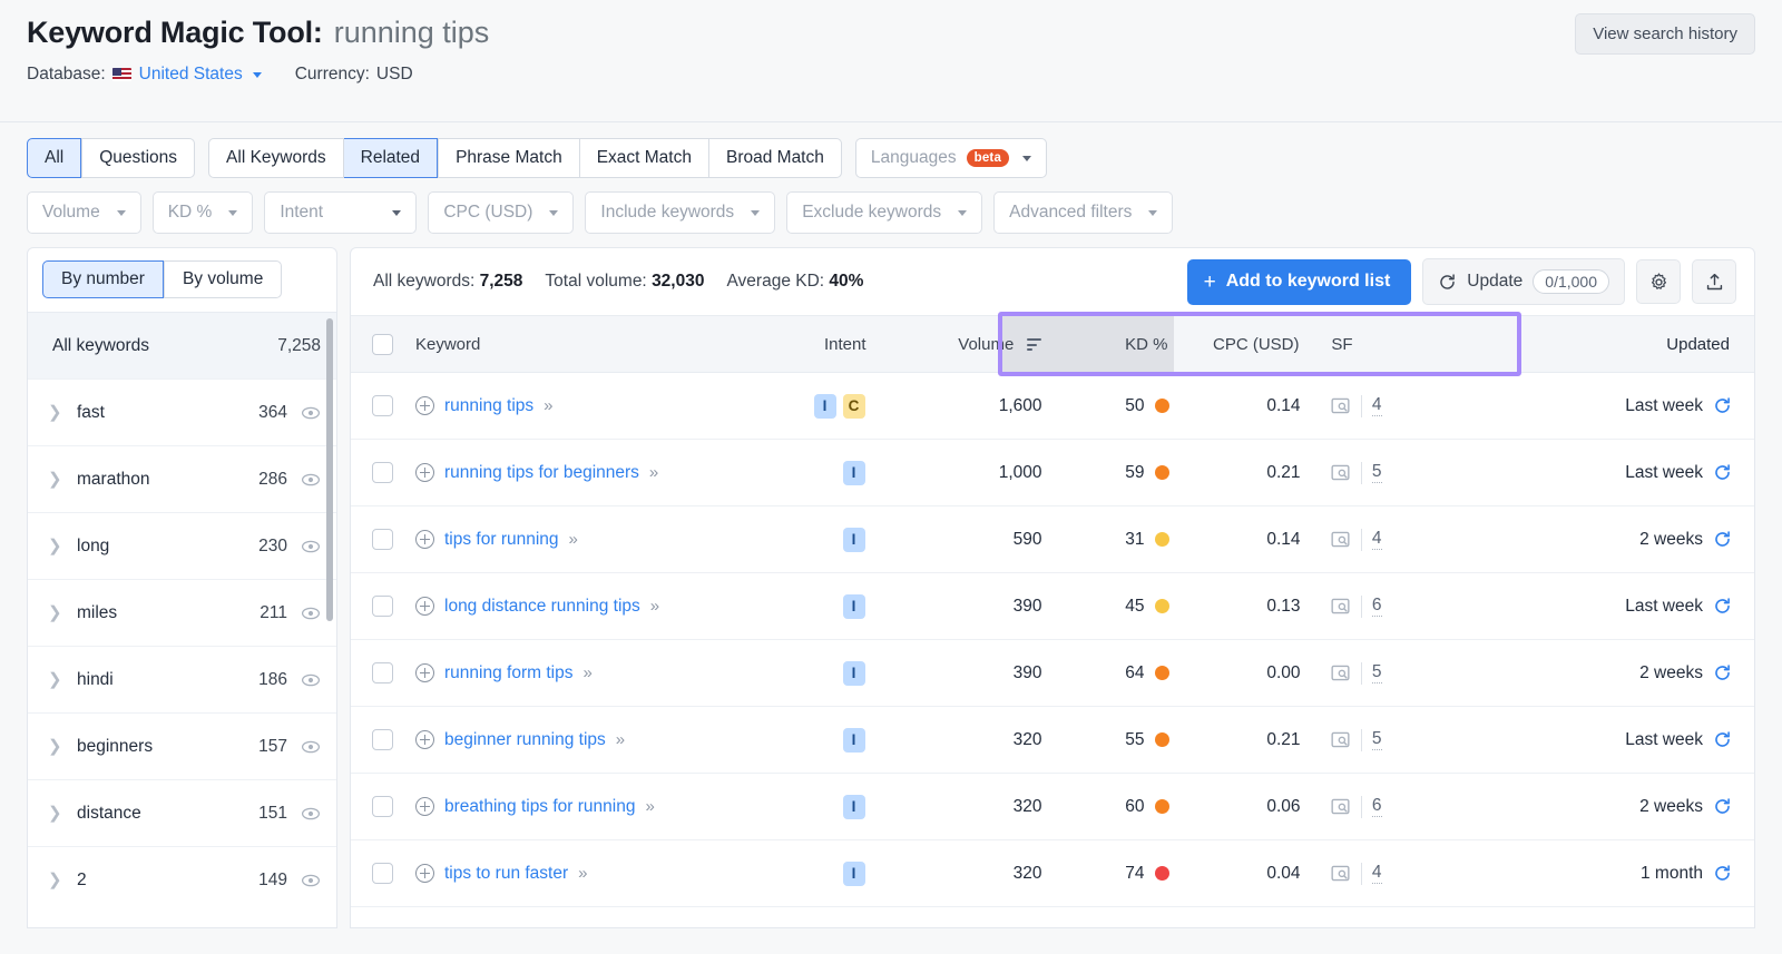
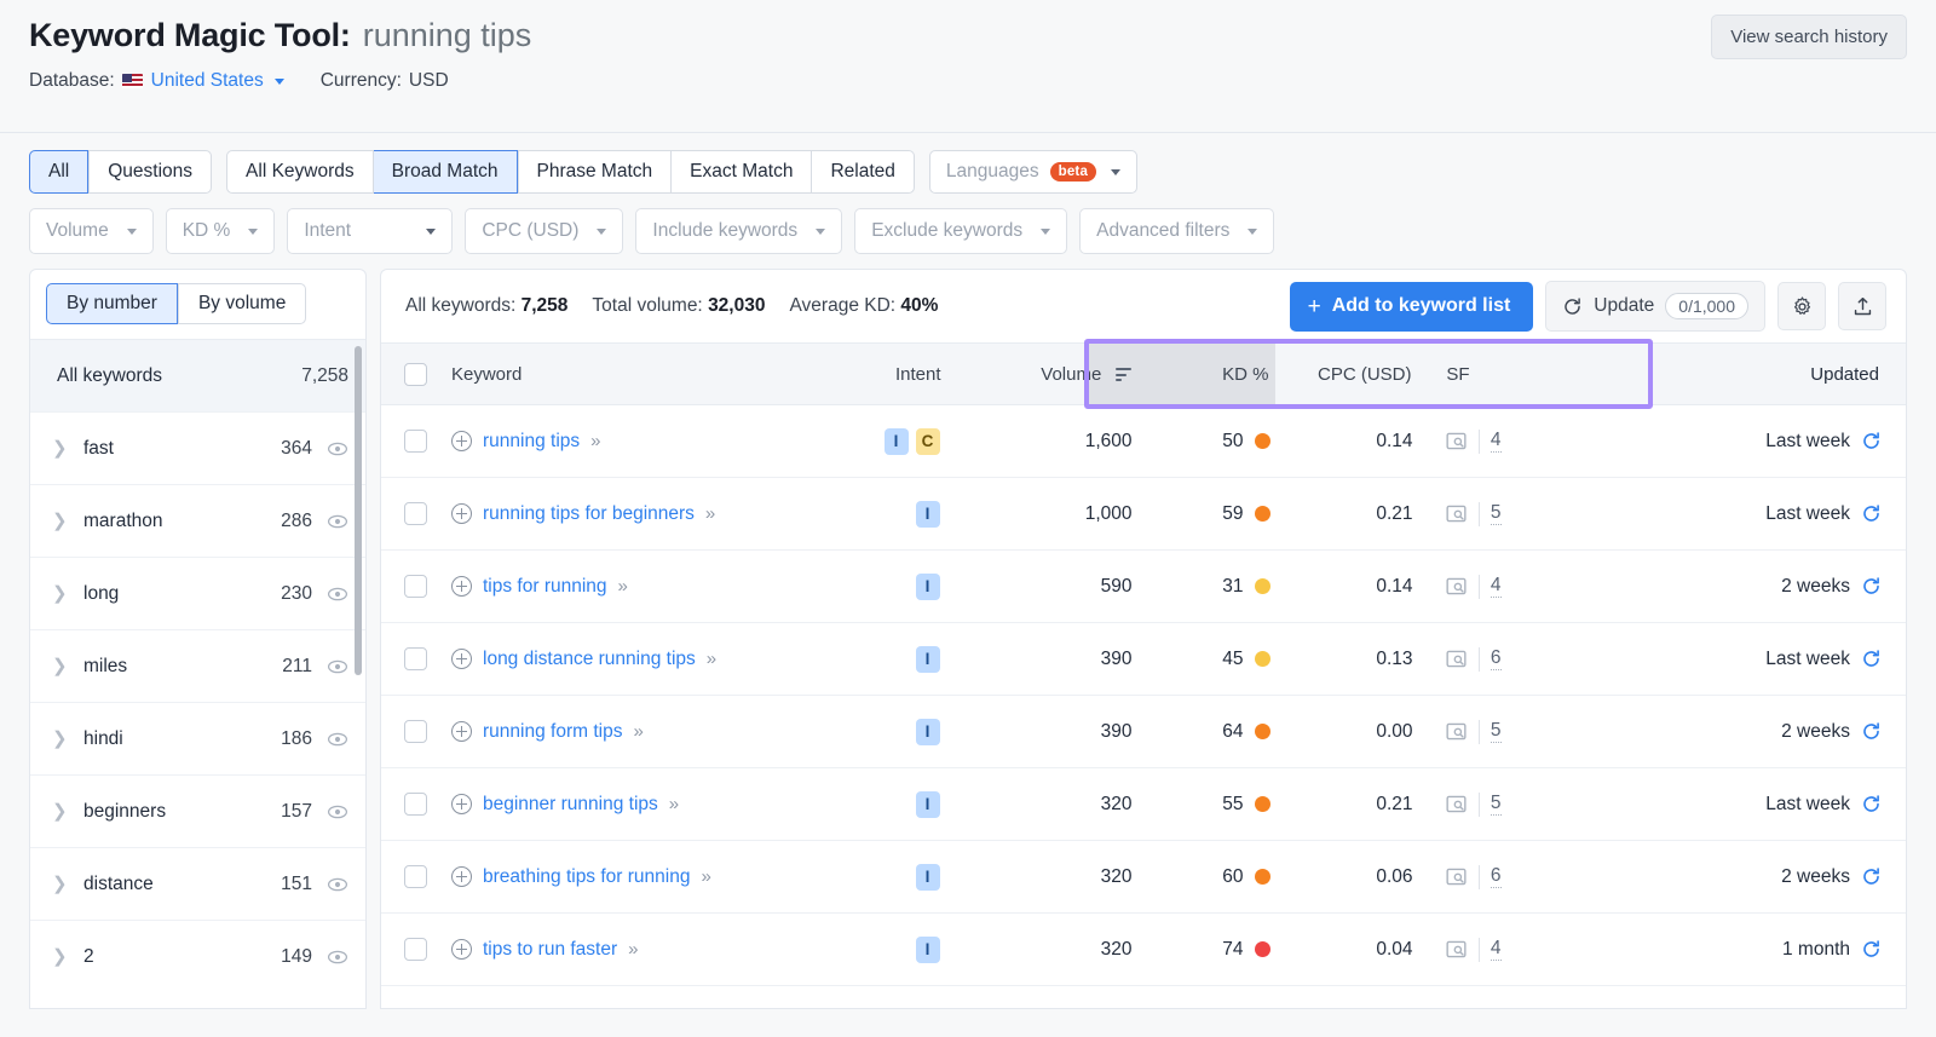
  Keyword Magic Tool:
  running tips
  Database:
  United States
  Currency:
  USD
  View search history
  All
  Questions
  All Keywords
- Related
+ Broad Match
  Phrase Match
  Exact Match
- Broad Match
+ Related
  Languages
  beta
  Volume
  KD %
  Intent
  CPC (USD)
  Include keywords
  Exclude keywords
  Advanced filters
  By number
  By volume
  All keywords
  7,258
  ❯
  fast
  364
  ❯
  marathon
  286
  ❯
  long
  230
  ❯
  miles
  211
  ❯
  hindi
  186
  ❯
  beginners
  157
  ❯
  distance
  151
  ❯
  2
  149
  All keywords: 7,258
  Total volume: 32,030
  Average KD: 40%
  +
  Add to keyword list
  Update
  0/1,000
  Keyword
  Intent
  Volume
  KD %
  CPC (USD)
  SF
  Updated
  running tips
  »
  I
  C
  1,600
  50
  0.14
  4
  Last week
  running tips for beginners
  »
  I
  1,000
  59
  0.21
  5
  Last week
  tips for running
  »
  I
  590
  31
  0.14
  4
  2 weeks
  long distance running tips
  »
  I
  390
  45
  0.13
  6
  Last week
  running form tips
  »
  I
  390
  64
  0.00
  5
  2 weeks
  beginner running tips
  »
  I
  320
  55
  0.21
  5
  Last week
  breathing tips for running
  »
  I
  320
  60
  0.06
  6
  2 weeks
  tips to run faster
  »
  I
  320
  74
  0.04
  4
  1 month
